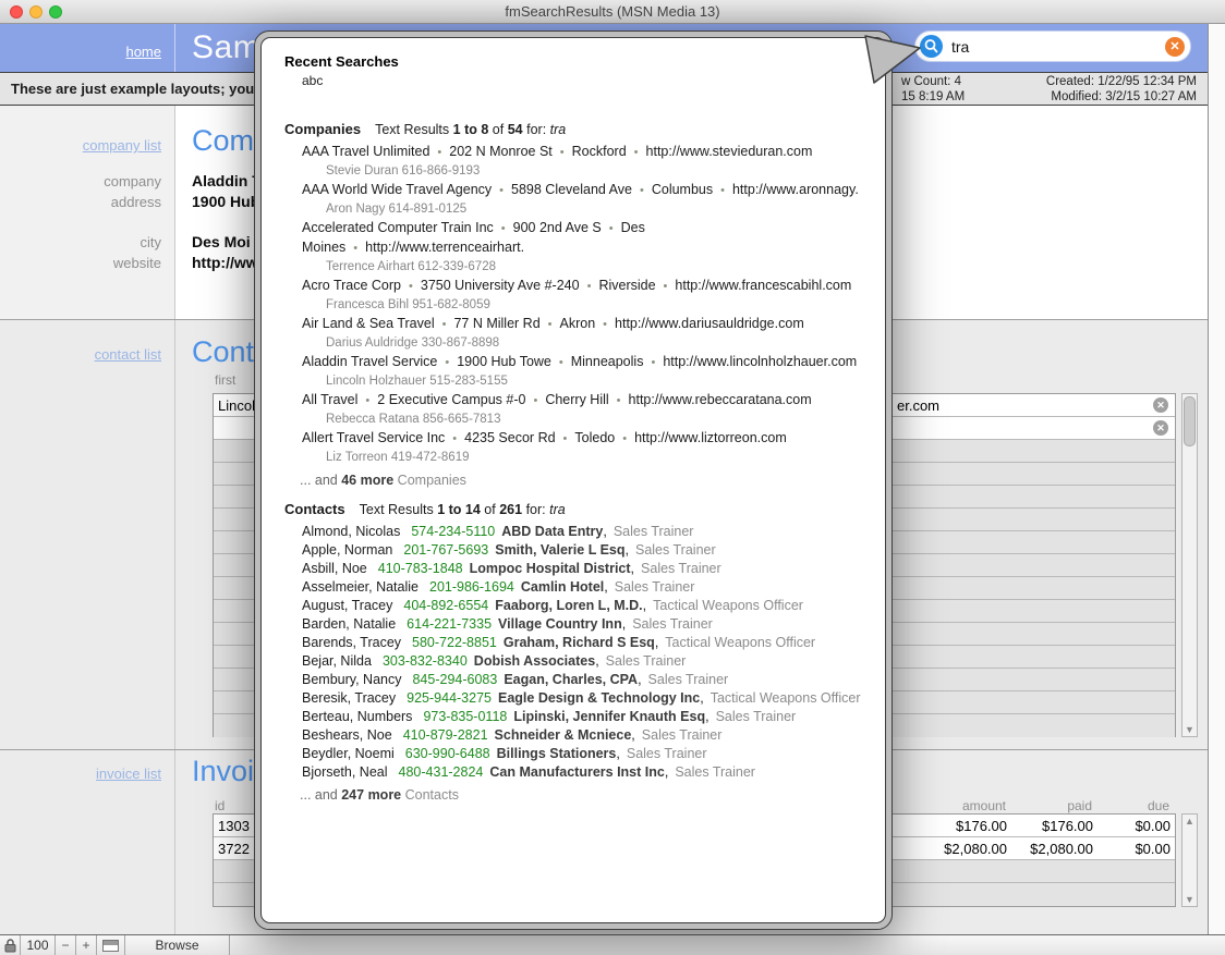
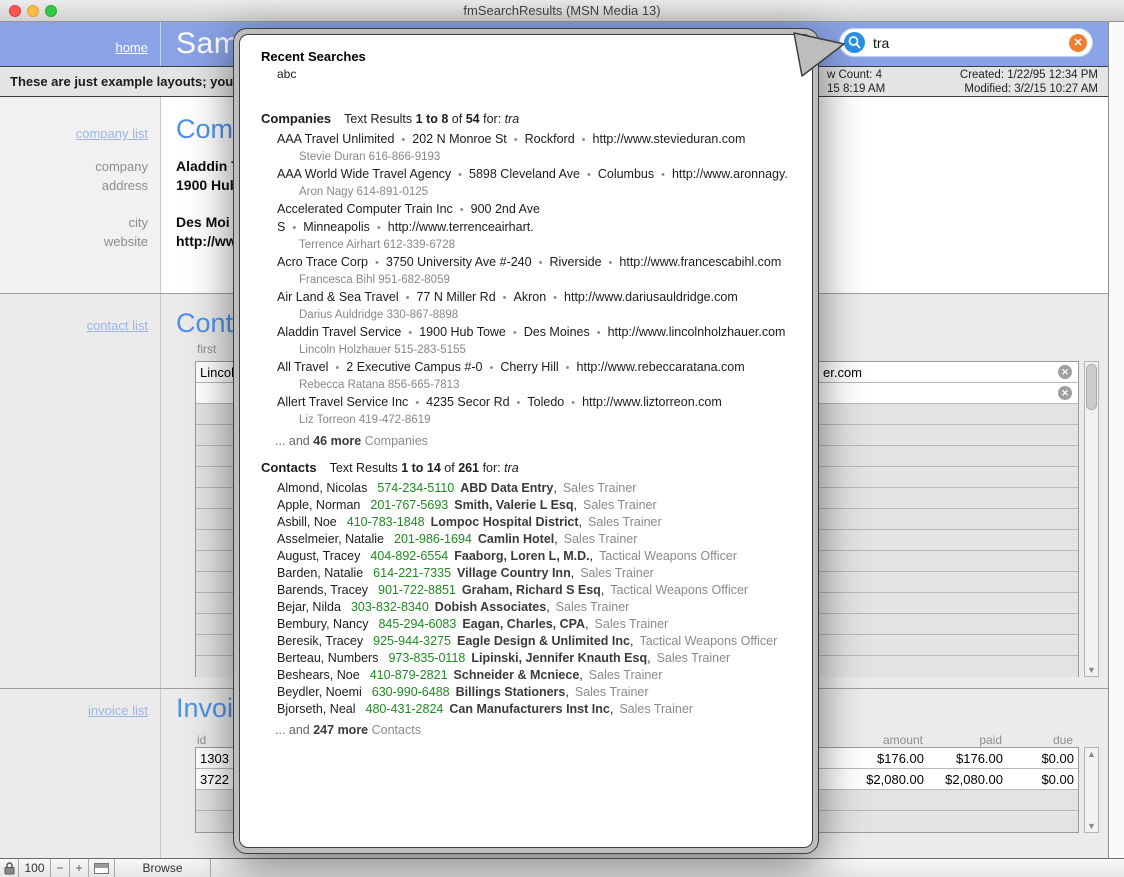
  fmSearchResults (MSN Media 13)
  home
  Sam
  tra
  ✕
  These are just example layouts; you
  w Count: 4
  15 8:19 AM
  Created: 1/22/95 12:34 PM
  Modified: 3/2/15 10:27 AM
  company list
  Com
  company
  address
  city
  website
  Aladdin
  1900 Hu
  Des Moi
  http://ww
  contact list
  Cont
  first
  Linco
  er.com
  ✕
  ✕
  ▼
  invoice list
  Invoi
  id
  amount
  paid
  due
  1303
  $176.00
  $176.00
  $0.00
  3722
  $2,080.00
  $2,080.00
  $0.00
  ▲
  ▼
  100
  −
  +
  Browse
  Recent Searches
  abc
  Companies Text Results 1 to 8 of 54 for: tra
  AAA Travel Unlimited • 202 N Monroe St • Rockford • http://www.stevieduran.com
  Stevie Duran 616-866-9193
  AAA World Wide Travel Agency • 5898 Cleveland Ave • Columbus • http://www.aronnagy.
  Aron Nagy 614-891-0125
- Accelerated Computer Train Inc • 900 2nd Ave S • Des Moines • http://www.terrenceairhart.
+ Accelerated Computer Train Inc • 900 2nd Ave S • Minneapolis • http://www.terrenceairhart.
  Terrence Airhart 612-339-6728
  Acro Trace Corp • 3750 University Ave #-240 • Riverside • http://www.francescabihl.com
  Francesca Bihl 951-682-8059
  Air Land & Sea Travel • 77 N Miller Rd • Akron • http://www.dariusauldridge.com
  Darius Auldridge 330-867-8898
- Aladdin Travel Service • 1900 Hub Towe • Minneapolis • http://www.lincolnholzhauer.com
+ Aladdin Travel Service • 1900 Hub Towe • Des Moines • http://www.lincolnholzhauer.com
  Lincoln Holzhauer 515-283-5155
  All Travel • 2 Executive Campus #-0 • Cherry Hill • http://www.rebeccaratana.com
  Rebecca Ratana 856-665-7813
  Allert Travel Service Inc • 4235 Secor Rd • Toledo • http://www.liztorreon.com
  Liz Torreon 419-472-8619
  ... and 46 more Companies
  Contacts Text Results 1 to 14 of 261 for: tra
  Almond, Nicolas 574-234-5110 ABD Data Entry, Sales Trainer
  Apple, Norman 201-767-5693 Smith, Valerie L Esq, Sales Trainer
  Asbill, Noe 410-783-1848 Lompoc Hospital District, Sales Trainer
  Asselmeier, Natalie 201-986-1694 Camlin Hotel, Sales Trainer
  August, Tracey 404-892-6554 Faaborg, Loren L, M.D., Tactical Weapons Officer
  Barden, Natalie 614-221-7335 Village Country Inn, Sales Trainer
- Barends, Tracey 580-722-8851 Graham, Richard S Esq, Tactical Weapons Officer
+ Barends, Tracey 901-722-8851 Graham, Richard S Esq, Tactical Weapons Officer
  Bejar, Nilda 303-832-8340 Dobish Associates, Sales Trainer
  Bembury, Nancy 845-294-6083 Eagan, Charles, CPA, Sales Trainer
- Beresik, Tracey 925-944-3275 Eagle Design & Technology Inc, Tactical Weapons Officer
+ Beresik, Tracey 925-944-3275 Eagle Design & Unlimited Inc, Tactical Weapons Officer
  Berteau, Numbers 973-835-0118 Lipinski, Jennifer Knauth Esq, Sales Trainer
  Beshears, Noe 410-879-2821 Schneider & Mcniece, Sales Trainer
  Beydler, Noemi 630-990-6488 Billings Stationers, Sales Trainer
  Bjorseth, Neal 480-431-2824 Can Manufacturers Inst Inc, Sales Trainer
  ... and 247 more Contacts
